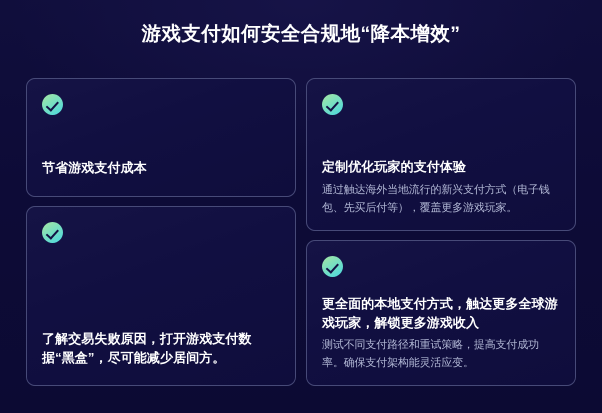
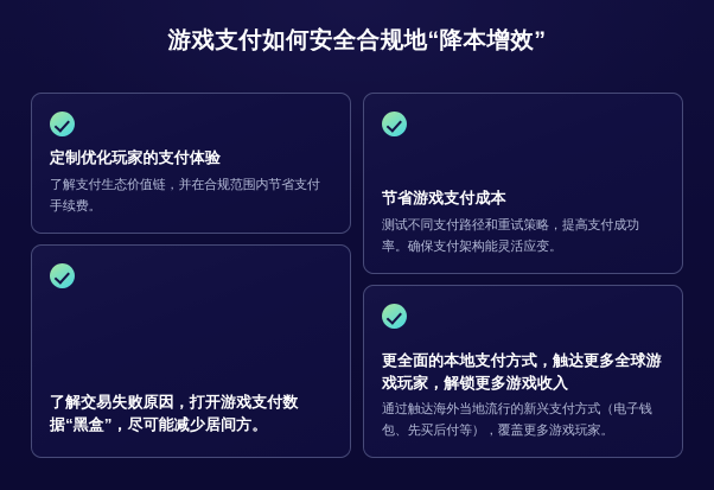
  游戏支付如何安全合规地“降本增效”
- 节省游戏支付成本
+ 定制优化玩家的支付体验
+ 了解支付生态价值链，并在合规范围内节省支付手续费。
  了解交易失败原因，打开游戏支付数据“黑盒”，尽可能减少居间方。
- 定制优化玩家的支付体验
+ 节省游戏支付成本
- 通过触达海外当地流行的新兴支付方式（电子钱包、先买后付等），覆盖更多游戏玩家。
+ 测试不同支付路径和重试策略，提高支付成功率。确保支付架构能灵活应变。
  更全面的本地支付方式，触达更多全球游戏玩家，解锁更多游戏收入
- 测试不同支付路径和重试策略，提高支付成功率。确保支付架构能灵活应变。
+ 通过触达海外当地流行的新兴支付方式（电子钱包、先买后付等），覆盖更多游戏玩家。
